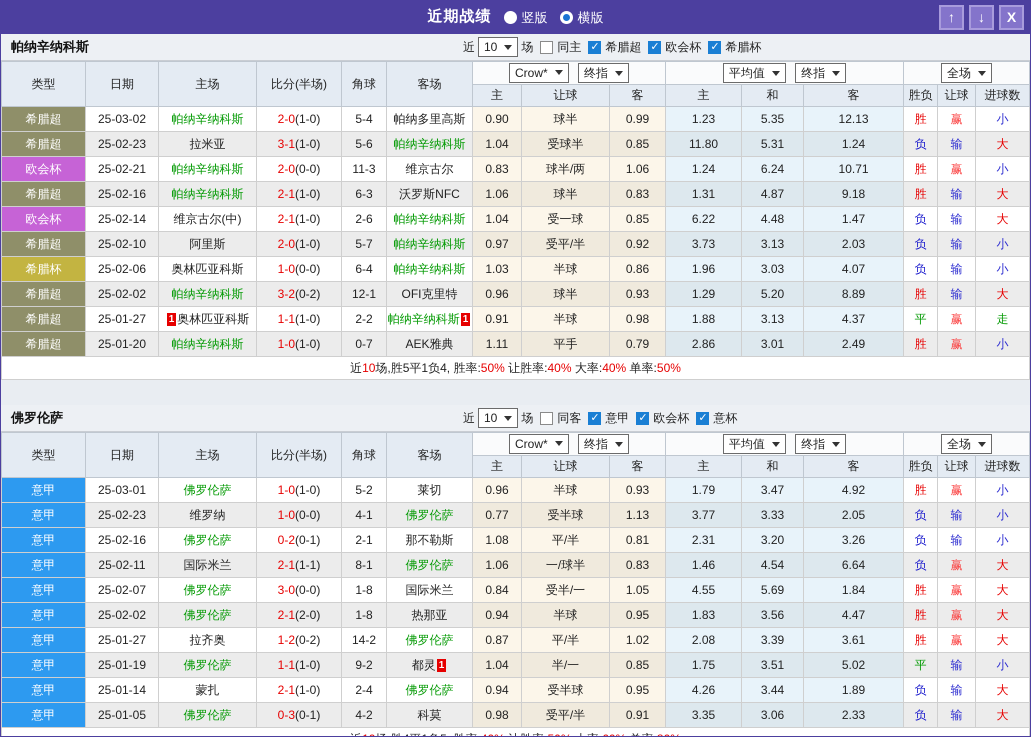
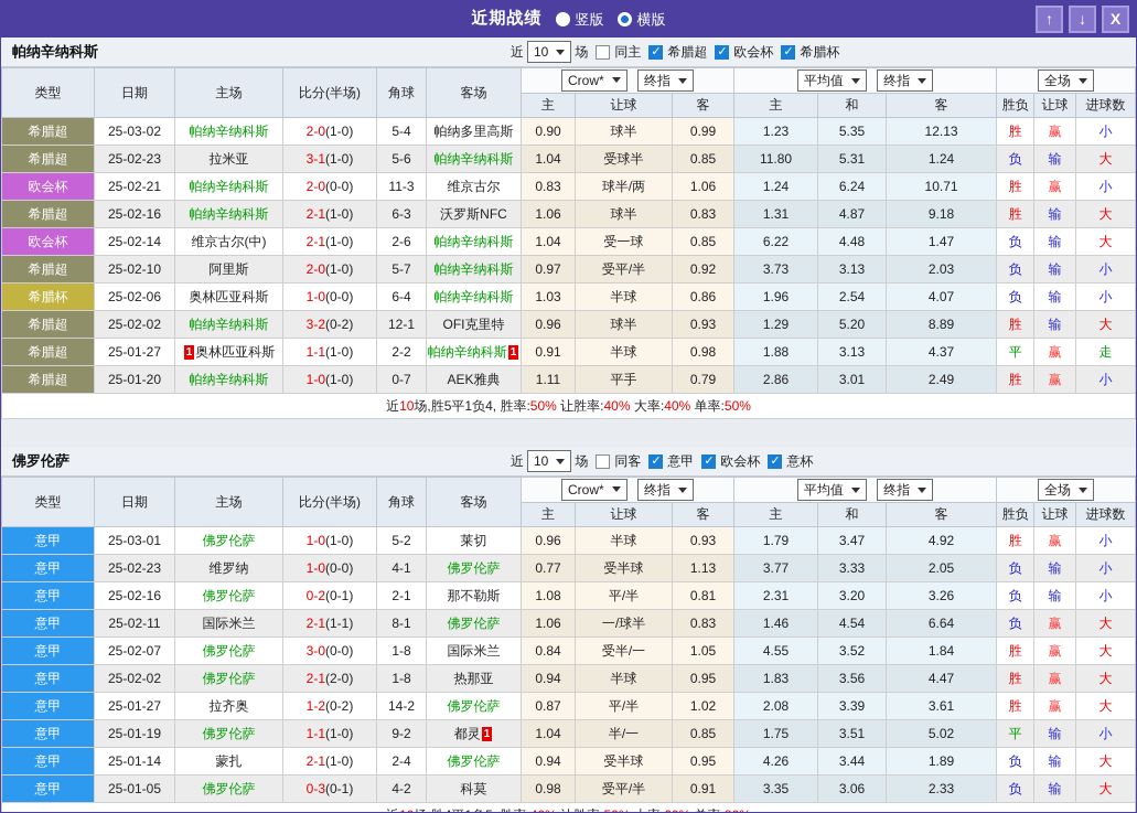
  近期战绩
  竖版
  横版
  ↑
  ↓
  X
  帕纳辛纳科斯
  近
  10
  场
  同主
  希腊超
  欧会杯
  希腊杯
  类型	日期	主场	比分(半场)	角球	客场	Crow* 终指	平均值 终指	全场
  主	让球	客	主	和	客	胜负	让球	进球数
  希腊超	25-03-02	帕纳辛纳科斯	2-0(1-0)	5-4	帕纳多里高斯	0.90	球半	0.99	1.23	5.35	12.13	胜	赢	小
  希腊超	25-02-23	拉米亚	3-1(1-0)	5-6	帕纳辛纳科斯	1.04	受球半	0.85	11.80	5.31	1.24	负	输	大
  欧会杯	25-02-21	帕纳辛纳科斯	2-0(0-0)	11-3	维京古尔	0.83	球半/两	1.06	1.24	6.24	10.71	胜	赢	小
  希腊超	25-02-16	帕纳辛纳科斯	2-1(1-0)	6-3	沃罗斯NFC	1.06	球半	0.83	1.31	4.87	9.18	胜	输	大
  欧会杯	25-02-14	维京古尔(中)	2-1(1-0)	2-6	帕纳辛纳科斯	1.04	受一球	0.85	6.22	4.48	1.47	负	输	大
  希腊超	25-02-10	阿里斯	2-0(1-0)	5-7	帕纳辛纳科斯	0.97	受平/半	0.92	3.73	3.13	2.03	负	输	小
- 希腊杯	25-02-06	奥林匹亚科斯	1-0(0-0)	6-4	帕纳辛纳科斯	1.03	半球	0.86	1.96	3.03	4.07	负	输	小
+ 希腊杯	25-02-06	奥林匹亚科斯	1-0(0-0)	6-4	帕纳辛纳科斯	1.03	半球	0.86	1.96	2.54	4.07	负	输	小
  希腊超	25-02-02	帕纳辛纳科斯	3-2(0-2)	12-1	OFI克里特	0.96	球半	0.93	1.29	5.20	8.89	胜	输	大
  希腊超	25-01-27	1 奥林匹亚科斯	1-1(1-0)	2-2	帕纳辛纳科斯 1	0.91	半球	0.98	1.88	3.13	4.37	平	赢	走
  希腊超	25-01-20	帕纳辛纳科斯	1-0(1-0)	0-7	AEK雅典	1.11	平手	0.79	2.86	3.01	2.49	胜	赢	小
  近10场,胜5平1负4, 胜率:50% 让胜率:40% 大率:40% 单率:50%
  佛罗伦萨
  近
  10
  场
  同客
  意甲
  欧会杯
  意杯
  类型	日期	主场	比分(半场)	角球	客场	Crow* 终指	平均值 终指	全场
  主	让球	客	主	和	客	胜负	让球	进球数
  意甲	25-03-01	佛罗伦萨	1-0(1-0)	5-2	莱切	0.96	半球	0.93	1.79	3.47	4.92	胜	赢	小
  意甲	25-02-23	维罗纳	1-0(0-0)	4-1	佛罗伦萨	0.77	受半球	1.13	3.77	3.33	2.05	负	输	小
  意甲	25-02-16	佛罗伦萨	0-2(0-1)	2-1	那不勒斯	1.08	平/半	0.81	2.31	3.20	3.26	负	输	小
  意甲	25-02-11	国际米兰	2-1(1-1)	8-1	佛罗伦萨	1.06	一/球半	0.83	1.46	4.54	6.64	负	赢	大
- 意甲	25-02-07	佛罗伦萨	3-0(0-0)	1-8	国际米兰	0.84	受半/一	1.05	4.55	5.69	1.84	胜	赢	大
+ 意甲	25-02-07	佛罗伦萨	3-0(0-0)	1-8	国际米兰	0.84	受半/一	1.05	4.55	3.52	1.84	胜	赢	大
  意甲	25-02-02	佛罗伦萨	2-1(2-0)	1-8	热那亚	0.94	半球	0.95	1.83	3.56	4.47	胜	赢	大
  意甲	25-01-27	拉齐奥	1-2(0-2)	14-2	佛罗伦萨	0.87	平/半	1.02	2.08	3.39	3.61	胜	赢	大
  意甲	25-01-19	佛罗伦萨	1-1(1-0)	9-2	都灵 1	1.04	半/一	0.85	1.75	3.51	5.02	平	输	小
  意甲	25-01-14	蒙扎	2-1(1-0)	2-4	佛罗伦萨	0.94	受半球	0.95	4.26	3.44	1.89	负	输	大
  意甲	25-01-05	佛罗伦萨	0-3(0-1)	4-2	科莫	0.98	受平/半	0.91	3.35	3.06	2.33	负	输	大
